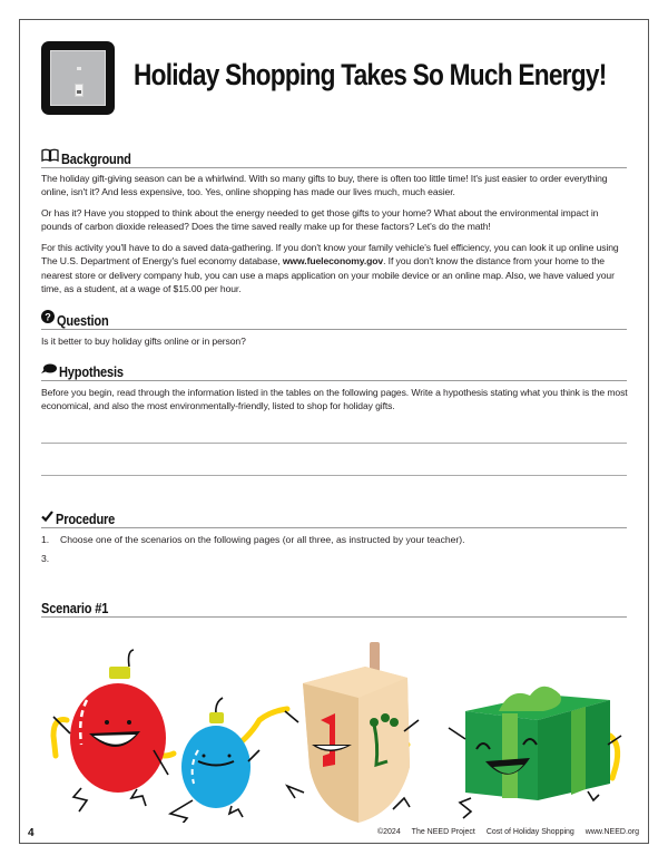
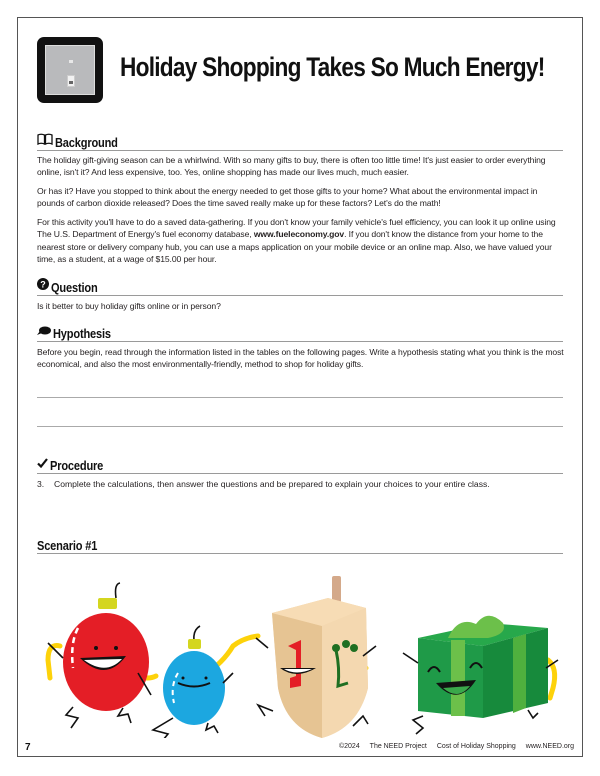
  Holiday Shopping Takes So Much Energy!
  Background
  The holiday gift-giving season can be a whirlwind. With so many gifts to buy, there is often too little time! It's just easier to order everything online, isn't it? And less expensive, too. Yes, online shopping has made our lives much, much easier.
  Or has it? Have you stopped to think about the energy needed to get those gifts to your home? What about the environmental impact in pounds of carbon dioxide released? Does the time saved really make up for these factors? Let's do the math!
  For this activity you'll have to do a saved data-gathering. If you don't know your family vehicle's fuel efficiency, you can look it up online using The U.S. Department of Energy's fuel economy database, www.fueleconomy.gov. If you don't know the distance from your home to the nearest store or delivery company hub, you can use a maps application on your mobile device or an online map. Also, we have valued your time, as a student, at a wage of $15.00 per hour.
  ?
  Question
  Is it better to buy holiday gifts online or in person?
  Hypothesis
- Before you begin, read through the information listed in the tables on the following pages. Write a hypothesis stating what you think is the most economical, and also the most environmentally-friendly, listed to shop for holiday gifts.
+ Before you begin, read through the information listed in the tables on the following pages. Write a hypothesis stating what you think is the most economical, and also the most environmentally-friendly, method to shop for holiday gifts.
  Procedure
- 1.
- Choose one of the scenarios on the following pages (or all three, as instructed by your teacher).
  3.
+ Complete the calculations, then answer the questions and be prepared to explain your choices to your entire class.
  Scenario #1
- 4
+ 7
